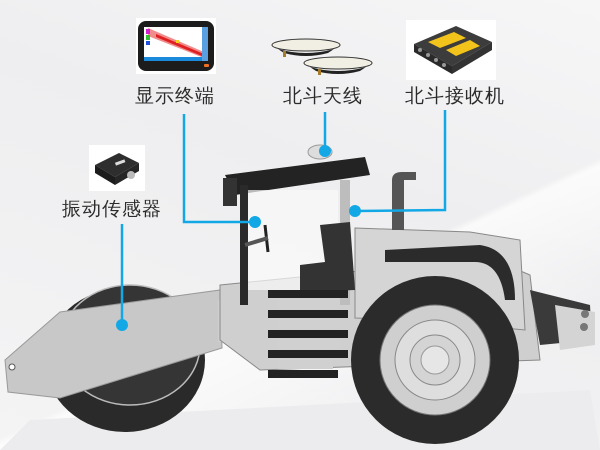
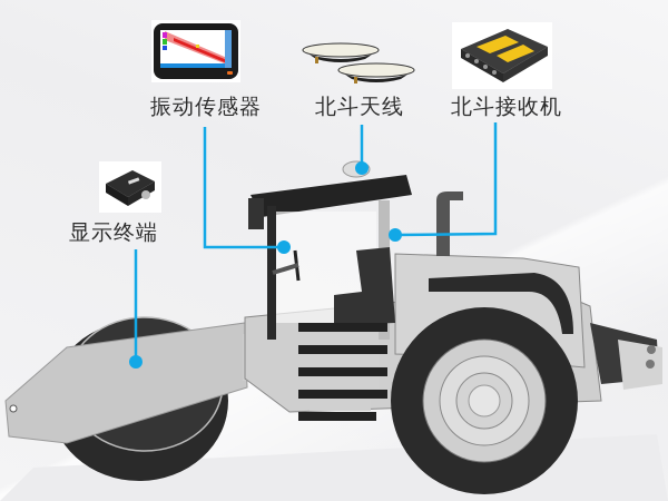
- 显示终端
+ 振动传感器
  北斗天线
  北斗接收机
- 振动传感器
+ 显示终端
